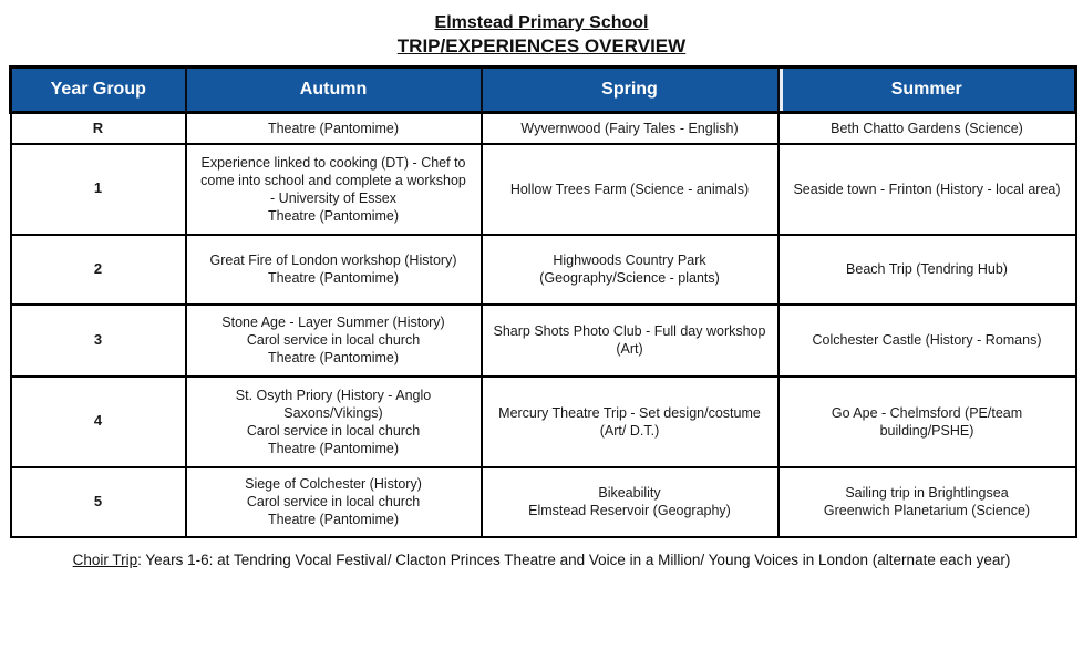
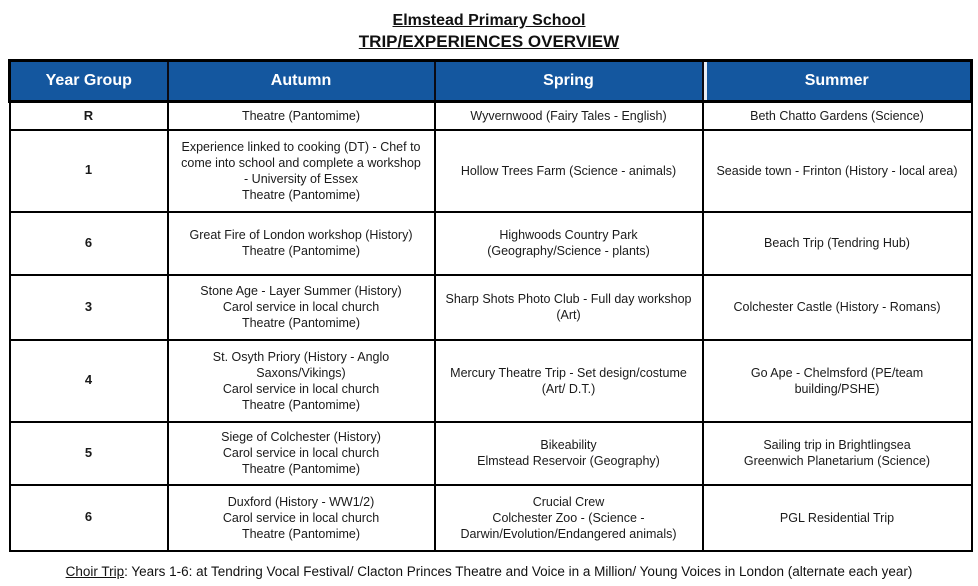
  Elmstead Primary School
  TRIP/EXPERIENCES OVERVIEW
  Year Group	Autumn	Spring	Summer
  R	Theatre (Pantomime)	Wyvernwood (Fairy Tales - English)	Beth Chatto Gardens (Science)
  1	Experience linked to cooking (DT) - Chef to come into school and complete a workshop - University of EssexTheatre (Pantomime)	Hollow Trees Farm (Science - animals)	Seaside town - Frinton (History - local area)
- 2	Great Fire of London workshop (History)Theatre (Pantomime)	Highwoods Country Park (Geography/Science - plants)	Beach Trip (Tendring Hub)
+ 6	Great Fire of London workshop (History)Theatre (Pantomime)	Highwoods Country Park (Geography/Science - plants)	Beach Trip (Tendring Hub)
  3	Stone Age - Layer Summer (History)Carol service in local churchTheatre (Pantomime)	Sharp Shots Photo Club - Full day workshop (Art)	Colchester Castle (History - Romans)
  4	St. Osyth Priory (History - Anglo Saxons/Vikings)Carol service in local churchTheatre (Pantomime)	Mercury Theatre Trip - Set design/costume (Art/ D.T.)	Go Ape - Chelmsford (PE/team building/PSHE)
  5	Siege of Colchester (History)Carol service in local churchTheatre (Pantomime)	BikeabilityElmstead Reservoir (Geography)	Sailing trip in BrightlingseaGreenwich Planetarium (Science)
+ 6	Duxford (History - WW1/2)Carol service in local churchTheatre (Pantomime)	Crucial CrewColchester Zoo - (Science - Darwin/Evolution/Endangered animals)	PGL Residential Trip
  Choir Trip: Years 1-6: at Tendring Vocal Festival/ Clacton Princes Theatre and Voice in a Million/ Young Voices in London (alternate each year)
